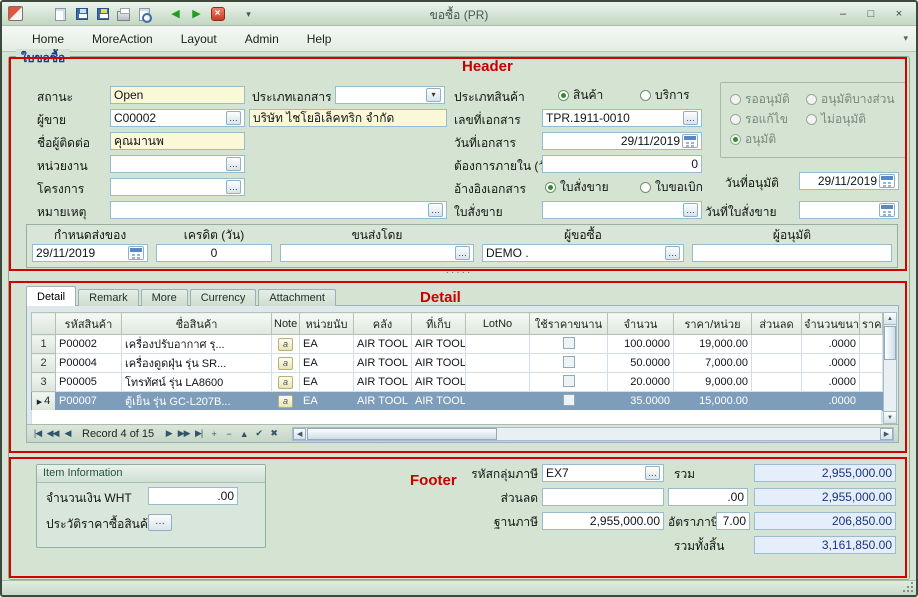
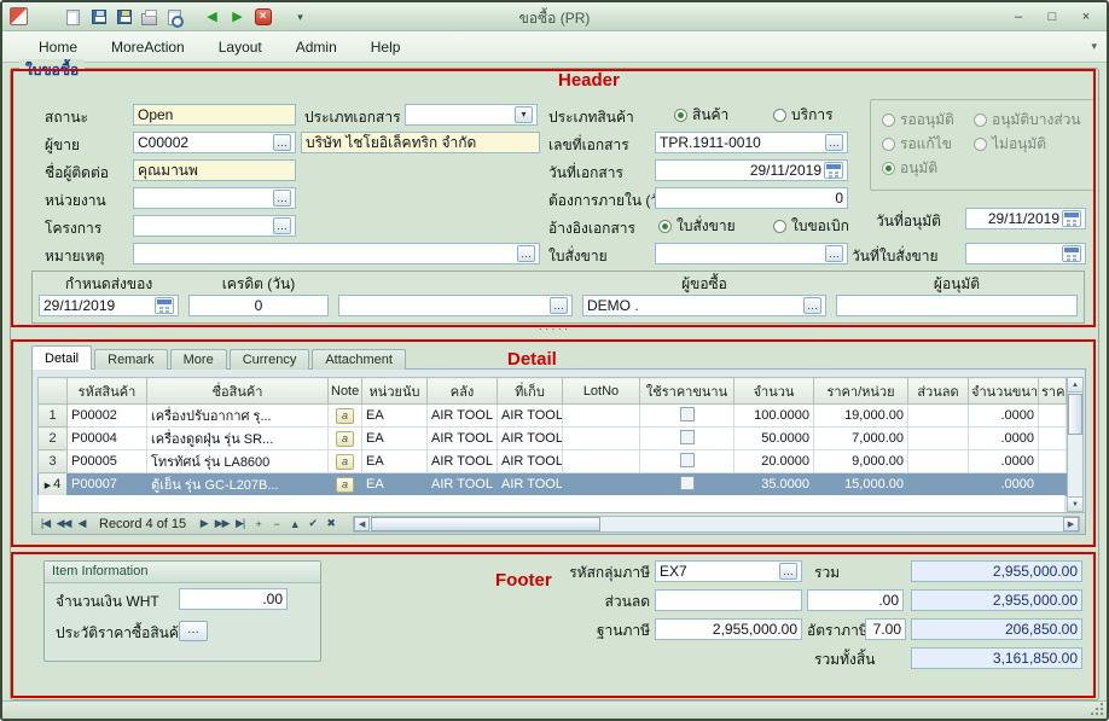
  ◀
  ▶
  ×
  ▾
  ขอซื้อ (PR)
  –
  □
  ×
  Home
  MoreAction
  Layout
  Admin
  Help
  ▾
  ใบขอซื้อ
  สถานะ
  Open
  ประเภทเอกสาร
  ▾
  ประเภทสินค้า
  สินค้า
  บริการ
  ผู้ขาย
  C00002
  …
  บริษัท ไชโยอิเล็คทริก จำกัด
  เลขที่เอกสาร
  TPR.1911-0010
  …
  ชื่อผู้ติดต่อ
  คุณมานพ
  วันที่เอกสาร
  29/11/2019
  หน่วยงาน
  …
  ต้องการภายใน (
  0
  โครงการ
  …
  อ้างอิงเอกสาร
  ใบสั่งขาย
  ใบขอเบิก
  หมายเหตุ
  …
  ใบสั่งขาย
  …
  วันที่ใบสั่งขาย
  รออนุมัติ
  อนุมัติบางส่วน
  รอแก้ไข
  ไม่อนุมัติ
  อนุมัติ
  วันที่อนุมัติ
  29/11/2019
  กำหนดส่งของ
  เครดิต (วัน)
- ขนส่งโดย
  ผู้ขอซื้อ
  ผู้อนุมัติ
  29/11/2019
  0
  …
  DEMO .
  …
  ·····
  Detail
  Remark
  More
  Currency
  Attachment
  	รหัสสินค้า	ชื่อสินค้า	Note	หน่วยนับ	คลัง	ที่เก็บ	LotNo	ใช้ราคาขนาน	จำนวน	ราคา/หน่วย	ส่วนลด	จำนวนขนา	ราค
  1	P00002	เครื่องปรับอากาศ รุ...	a	EA	AIR TOOL	AIR TOOL			100.0000	19,000.00		.0000
  2	P00004	เครื่องดูดฝุ่น รุ่น SR...	a	EA	AIR TOOL	AIR TOOL			50.0000	7,000.00		.0000
  3	P00005	โทรทัศน์ รุ่น LA8600	a	EA	AIR TOOL	AIR TOOL			20.0000	9,000.00		.0000
  4	P00007	ตู้เย็น รุ่น GC-L207B...	a	EA	AIR TOOL	AIR TOOL			35.0000	15,000.00		.0000
  |◀
  ◀◀
  ◀
  Record 4 of 15
  ▶
  ▶▶
  ▶|
  +
  −
  ▲
  ✔
  ✖
  Item Information
  จำนวนเงิน WHT
  .00
  ประวัติราคาซื้อสินค้
  …
  รหัสกลุ่มภาษี
  EX7
  …
  รวม
  2,955,000.00
  ส่วนลด
  .00
  2,955,000.00
  ฐานภาษี
  2,955,000.00
  อัตราภาษี
  7.00
  206,850.00
  รวมทั้งสิ้น
  3,161,850.00
  Header
  Detail
  Footer
